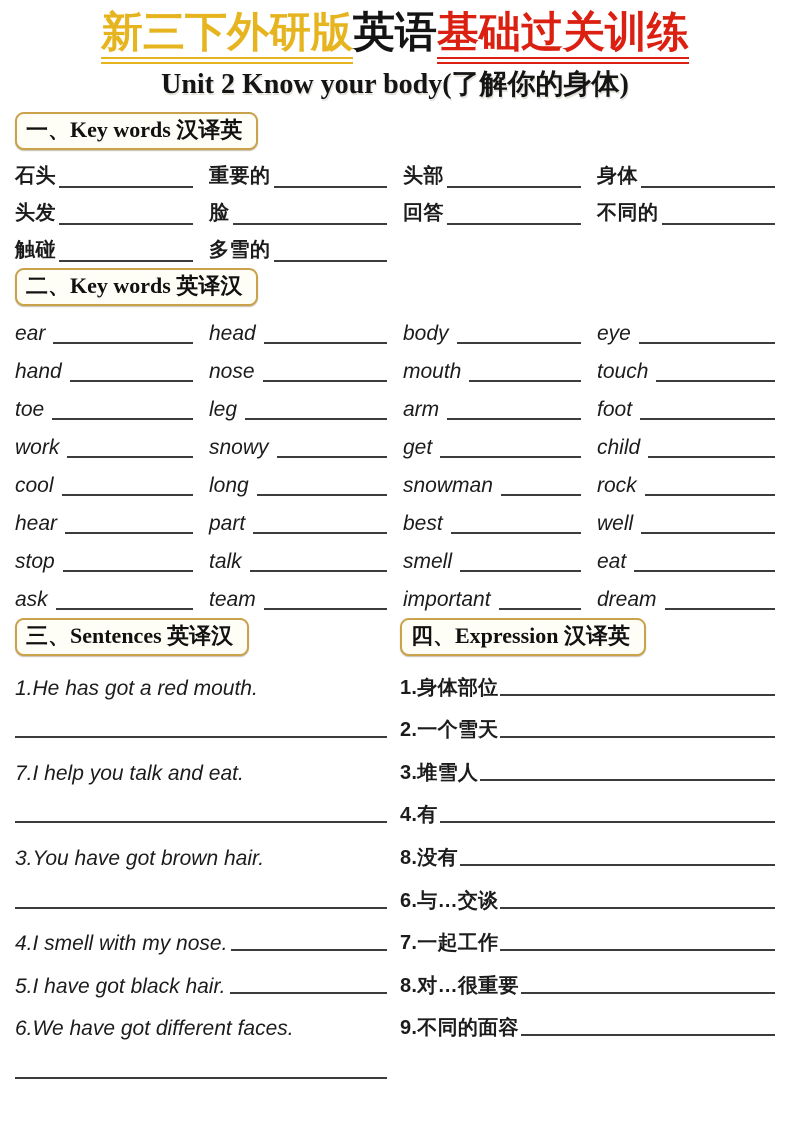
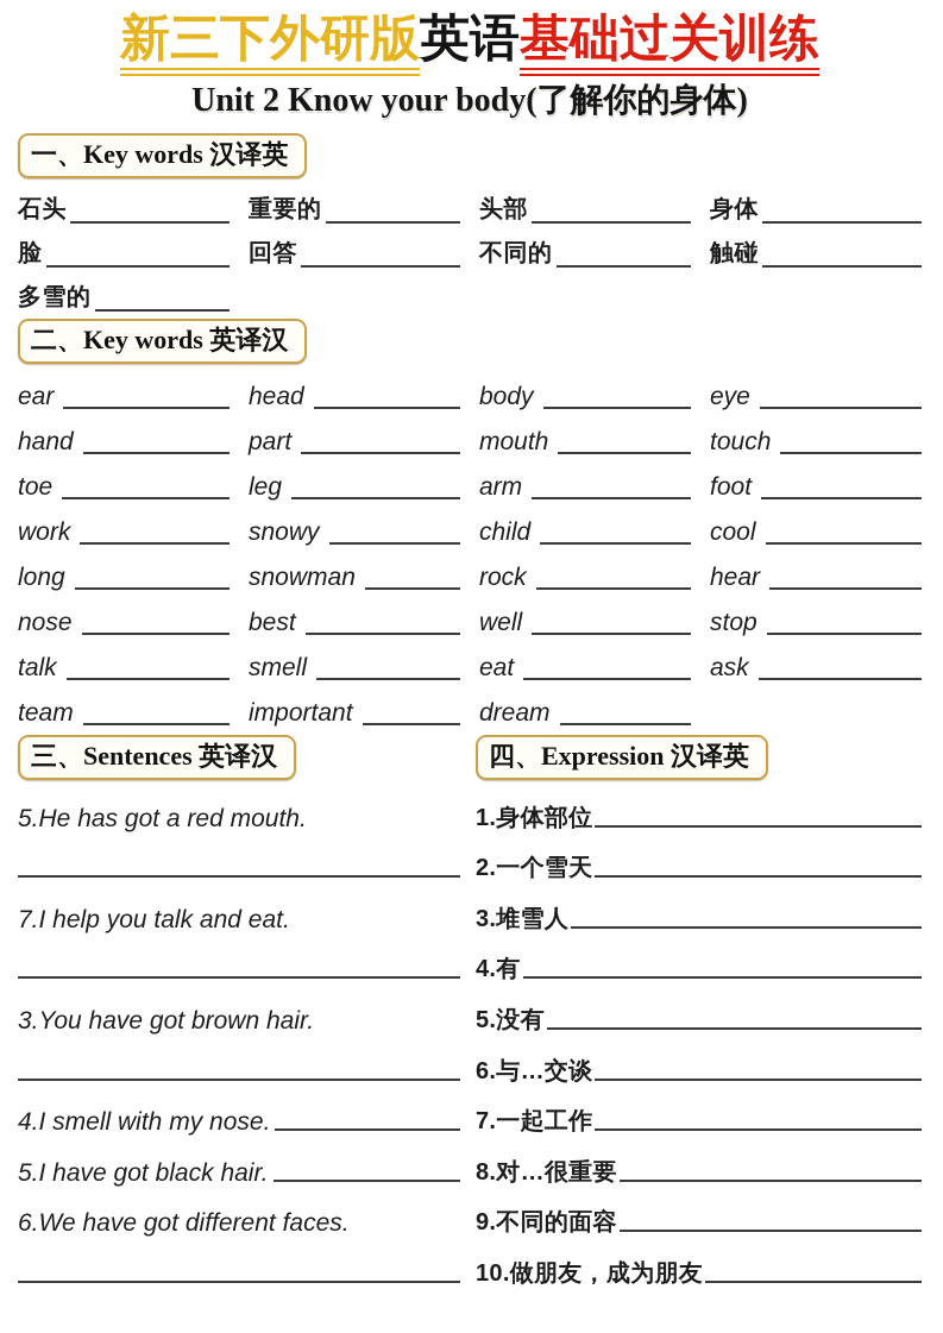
  新三下外研版英语基础过关训练
  Unit 2 Know your body(了解你的身体)
  一、Key words 汉译英
  石头
  重要的
  头部
  身体
- 头发
  脸
  回答
  不同的
  触碰
  多雪的
  二、Key words 英译汉
  ear
  head
  body
  eye
  hand
- nose
+ part
  mouth
  touch
  toe
  leg
  arm
  foot
  work
  snowy
- get
  child
  cool
  long
  snowman
  rock
  hear
- part
+ nose
  best
  well
  stop
  talk
  smell
  eat
  ask
  team
  important
  dream
  三、Sentences 英译汉
  四、Expression 汉译英
- 1.He has got a red mouth.
+ 5.He has got a red mouth.
  7.I help you talk and eat.
  3.You have got brown hair.
  4.I smell with my nose.
  5.I have got black hair.
  6.We have got different faces.
  1.身体部位
  2.一个雪天
  3.堆雪人
  4.有
- 8.没有
+ 5.没有
  6.与…交谈
  7.一起工作
  8.对…很重要
  9.不同的面容
+ 10.做朋友，成为朋友
